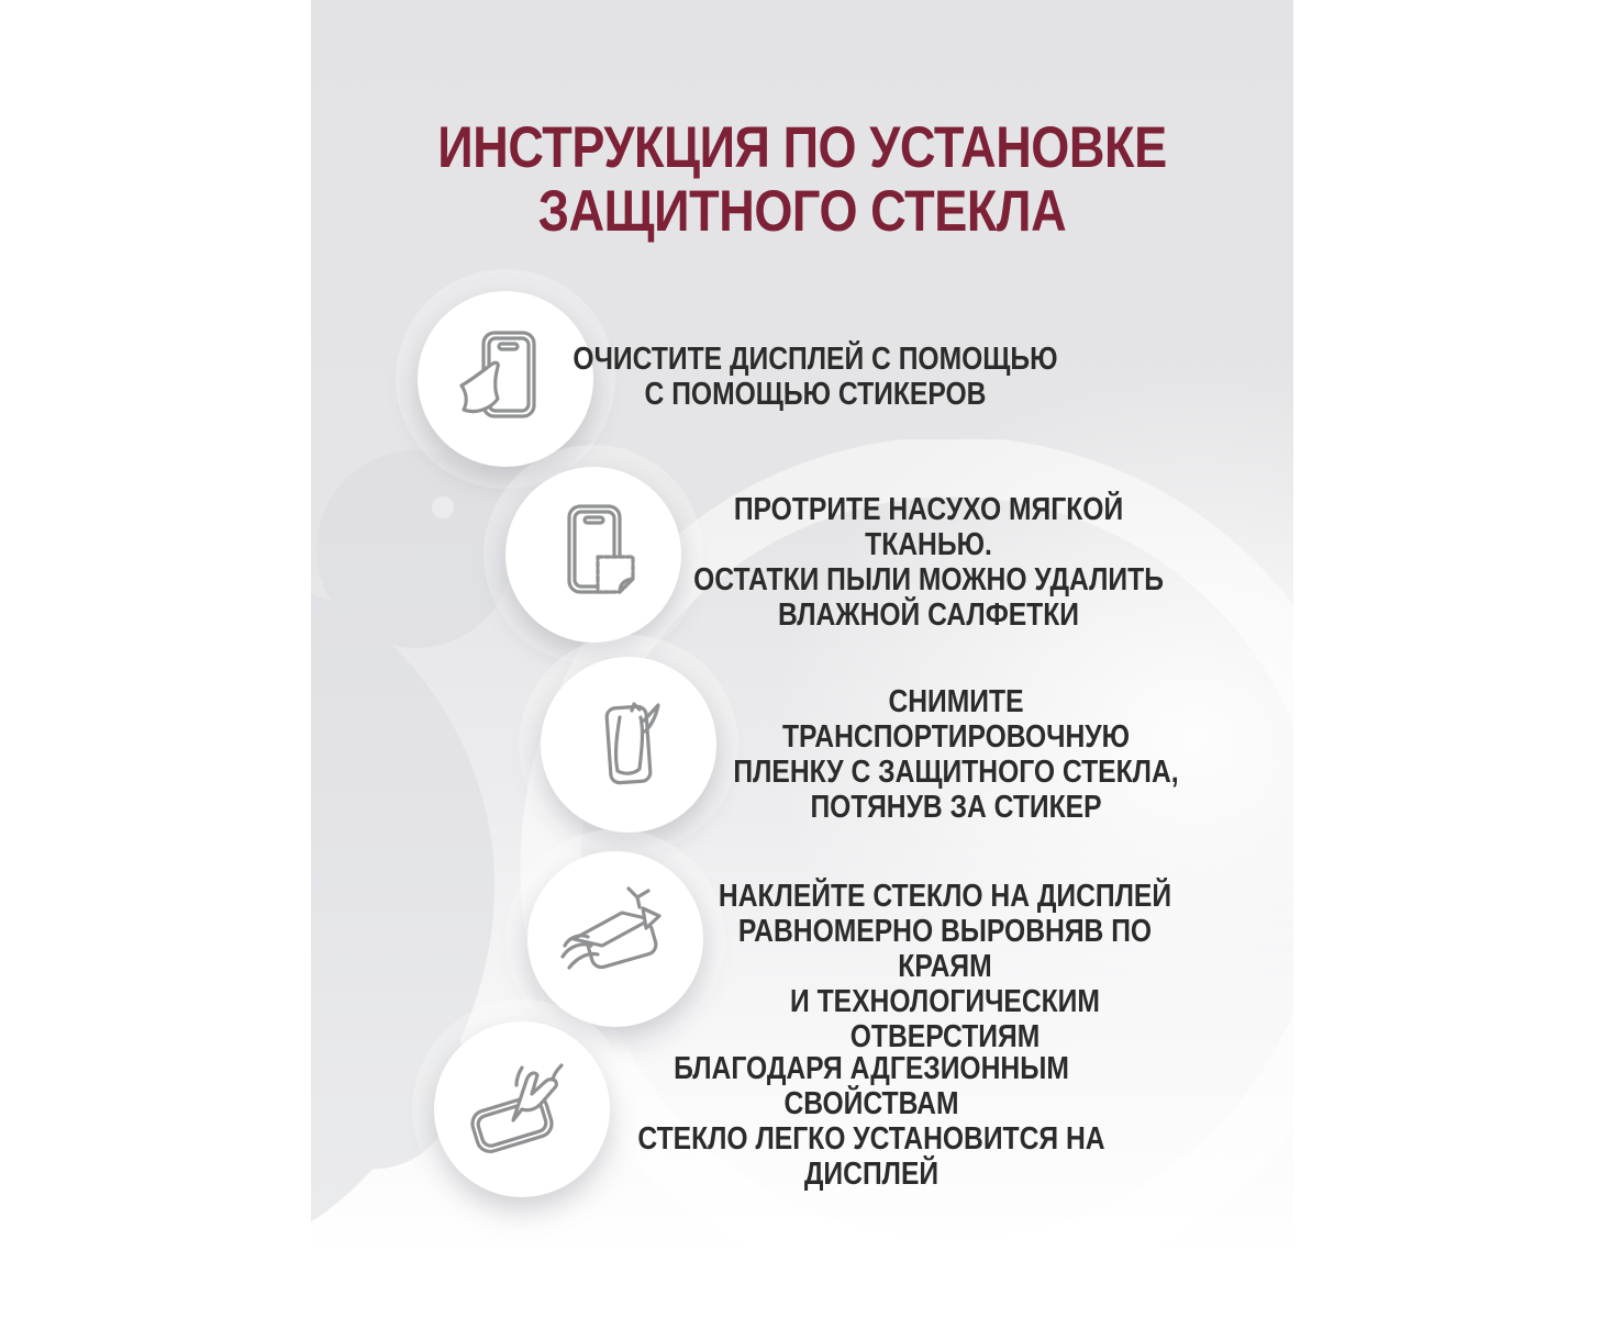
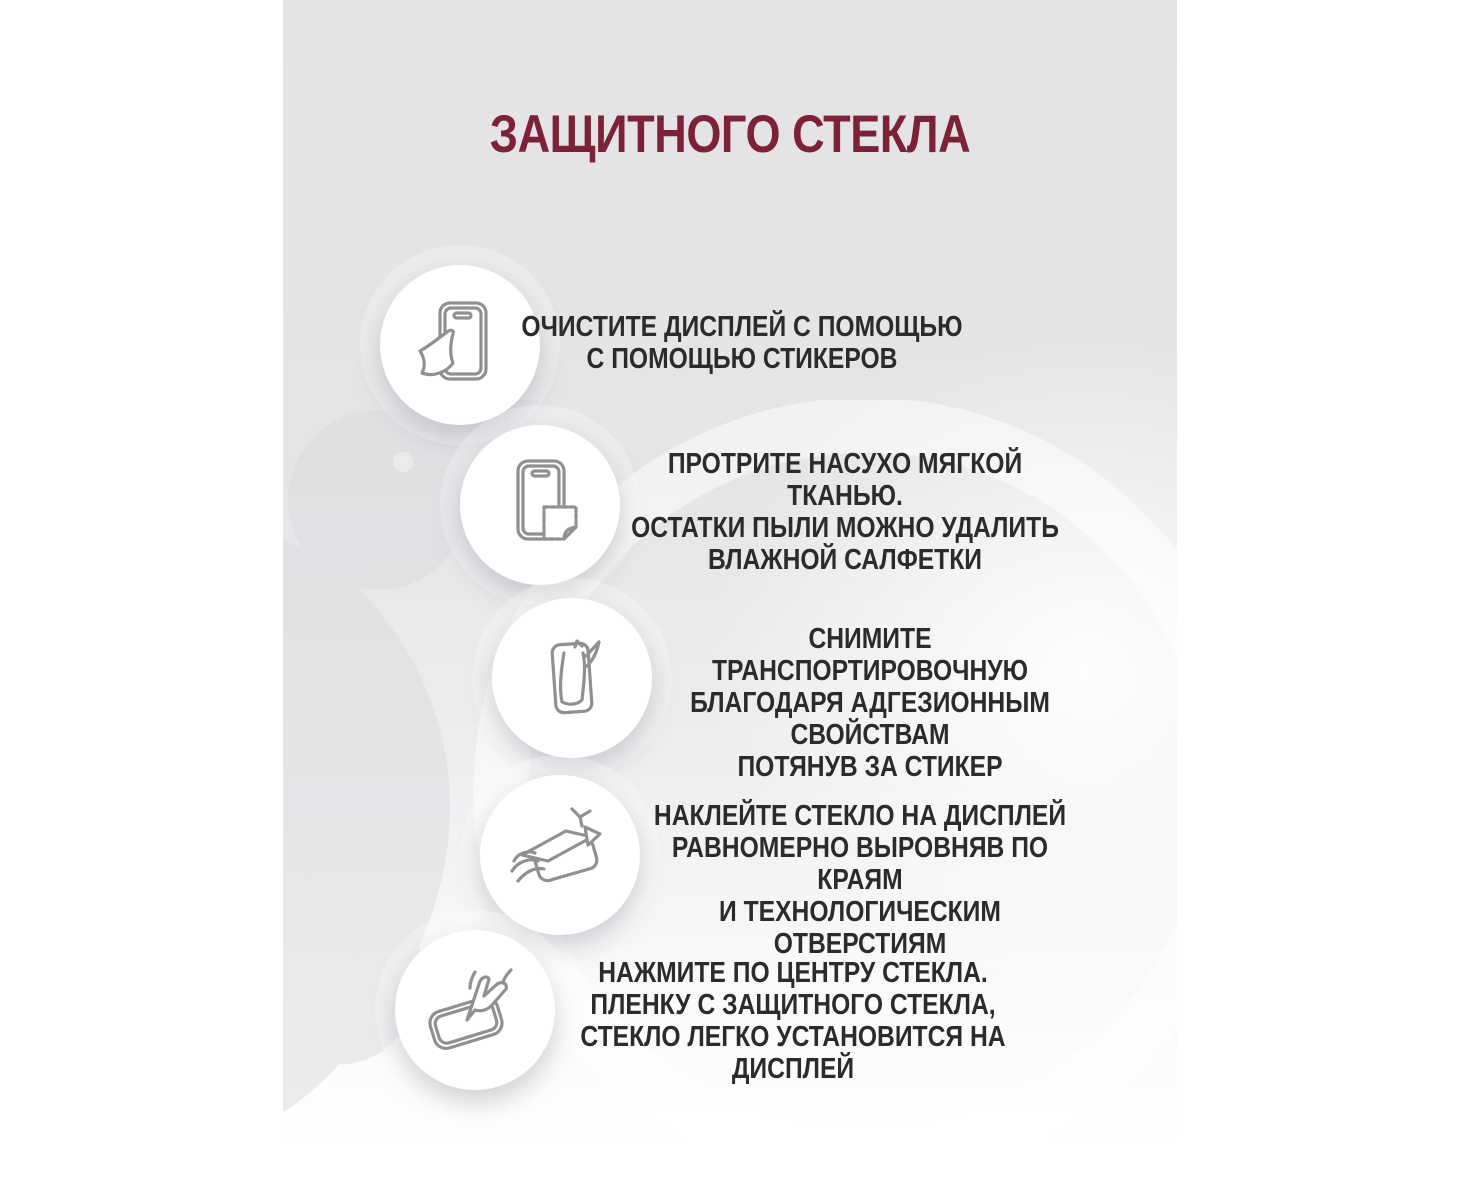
- ИНСТРУКЦИЯ ПО УСТАНОВКЕ
  ЗАЩИТНОГО СТЕКЛА
  ОЧИСТИТЕ ДИСПЛЕЙ С ПОМОЩЬЮ
  С ПОМОЩЬЮ СТИКЕРОВ
  ПРОТРИТЕ НАСУХО МЯГКОЙ ТКАНЬЮ.
  ОСТАТКИ ПЫЛИ МОЖНО УДАЛИТЬ
  ВЛАЖНОЙ САЛФЕТКИ
  СНИМИТЕ ТРАНСПОРТИРОВОЧНУЮ
- ПЛЕНКУ С ЗАЩИТНОГО СТЕКЛА,
+ БЛАГОДАРЯ АДГЕЗИОННЫМ СВОЙСТВАМ
  ПОТЯНУВ ЗА СТИКЕР
  НАКЛЕЙТЕ СТЕКЛО НА ДИСПЛЕЙ
  РАВНОМЕРНО ВЫРОВНЯВ ПО КРАЯМ
  И ТЕХНОЛОГИЧЕСКИМ ОТВЕРСТИЯМ
+ НАЖМИТЕ ПО ЦЕНТРУ СТЕКЛА.
- БЛАГОДАРЯ АДГЕЗИОННЫМ СВОЙСТВАМ
+ ПЛЕНКУ С ЗАЩИТНОГО СТЕКЛА,
  СТЕКЛО ЛЕГКО УСТАНОВИТСЯ НА ДИСПЛЕЙ
